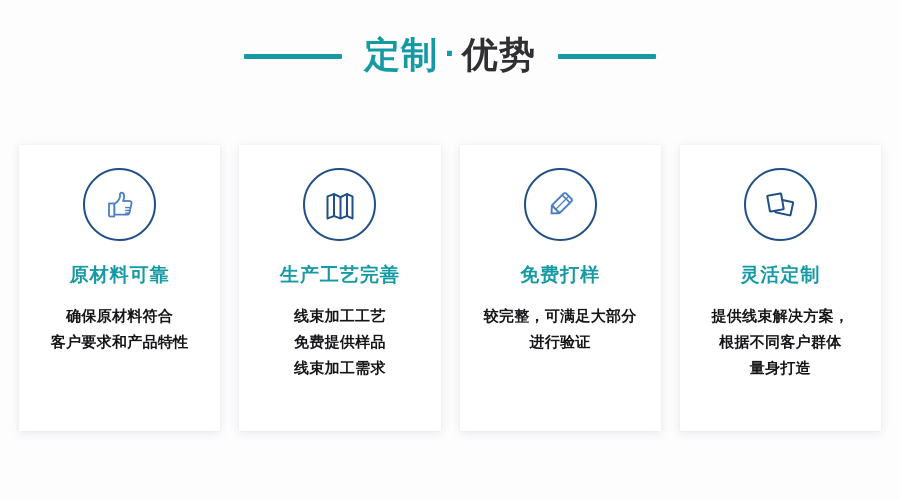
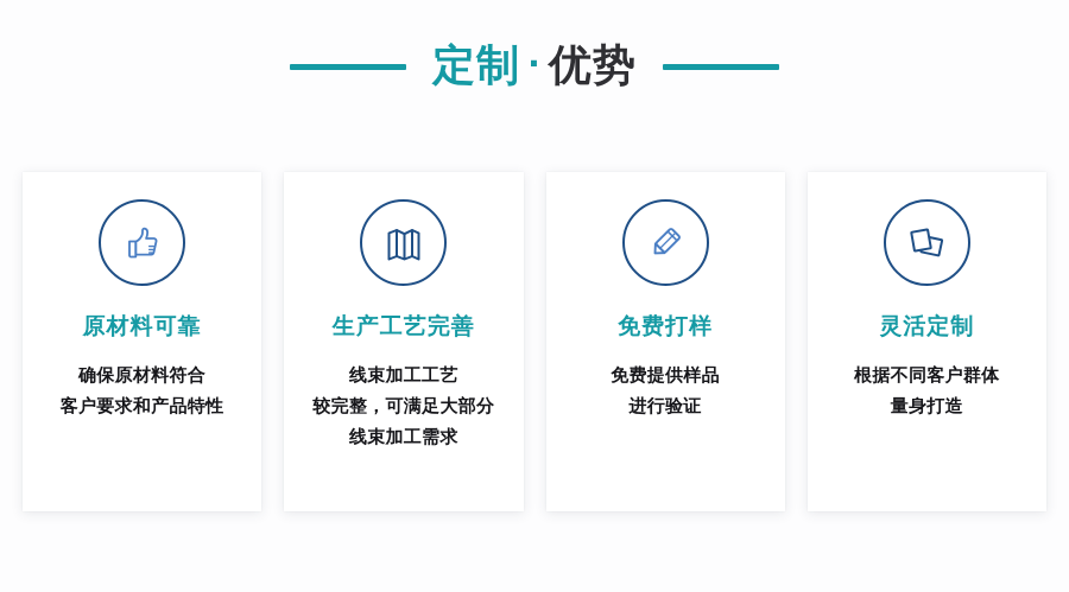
  定制
  ·
  优势
  原材料可靠
  确保原材料符合
  客户要求和产品特性
  生产工艺完善
  线束加工工艺
- 免费提供样品
+ 较完整，可满足大部分
  线束加工需求
  免费打样
- 较完整，可满足大部分
+ 免费提供样品
  进行验证
  灵活定制
- 提供线束解决方案，
  根据不同客户群体
  量身打造
